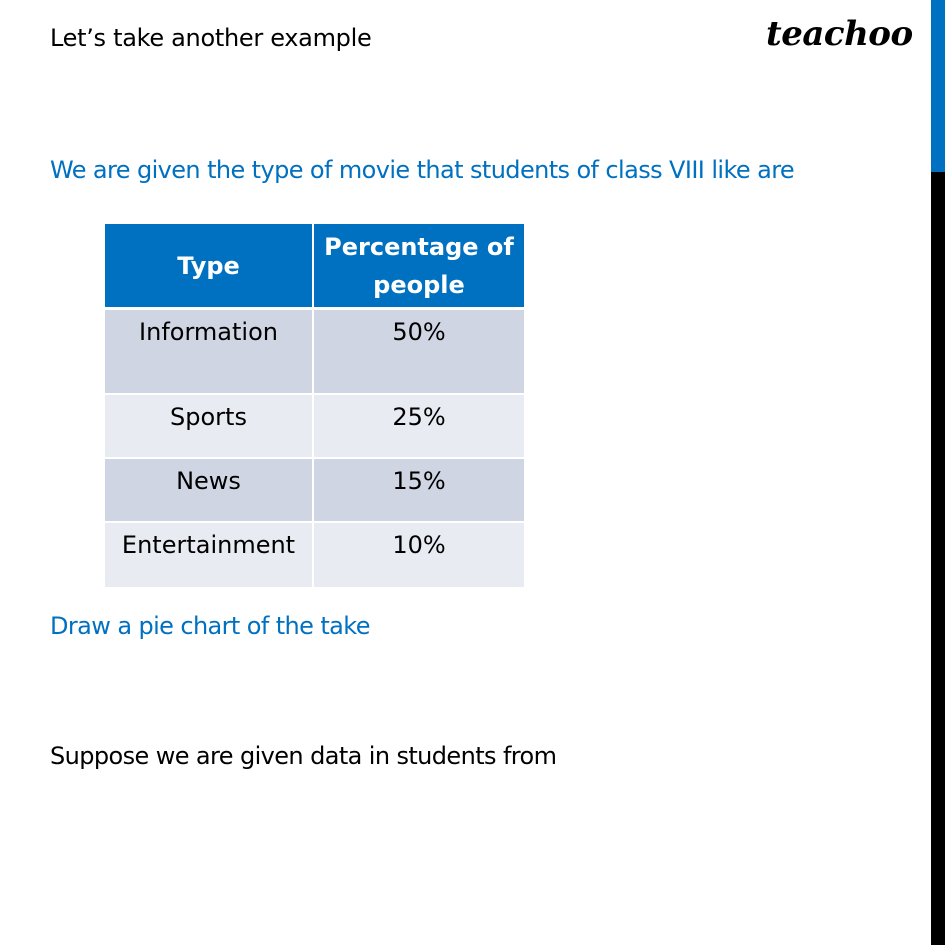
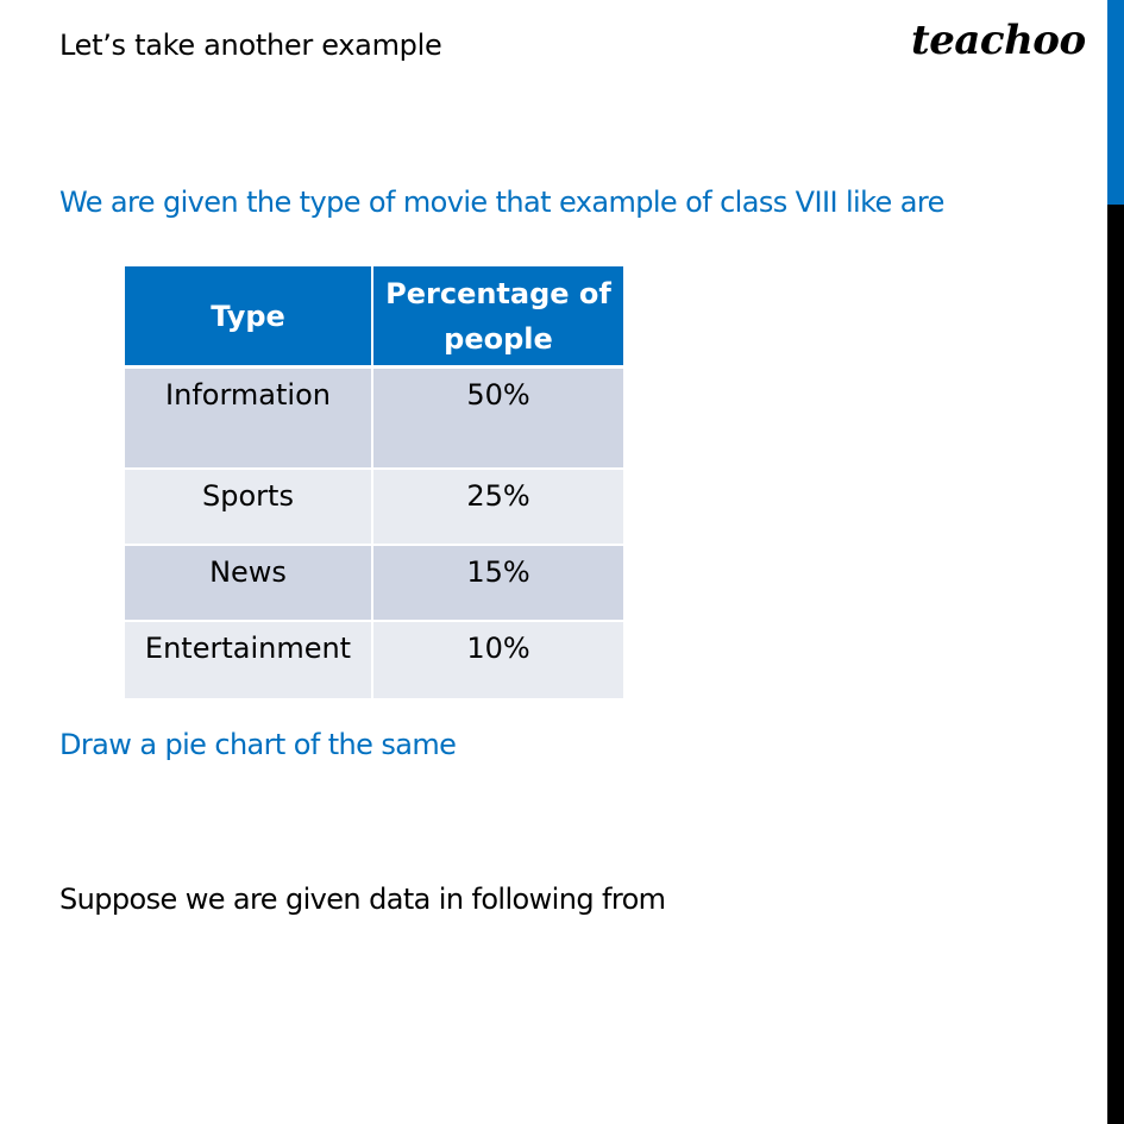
  Let’s take another example
  teachoo
- We are given the type of movie that students of class VIII like are
+ We are given the type of movie that example of class VIII like are
  Type	Percentage of people
  Information	50%
  Sports	25%
  News	15%
  Entertainment	10%
- Draw a pie chart of the take
+ Draw a pie chart of the same
- Suppose we are given data in students from
+ Suppose we are given data in following from
